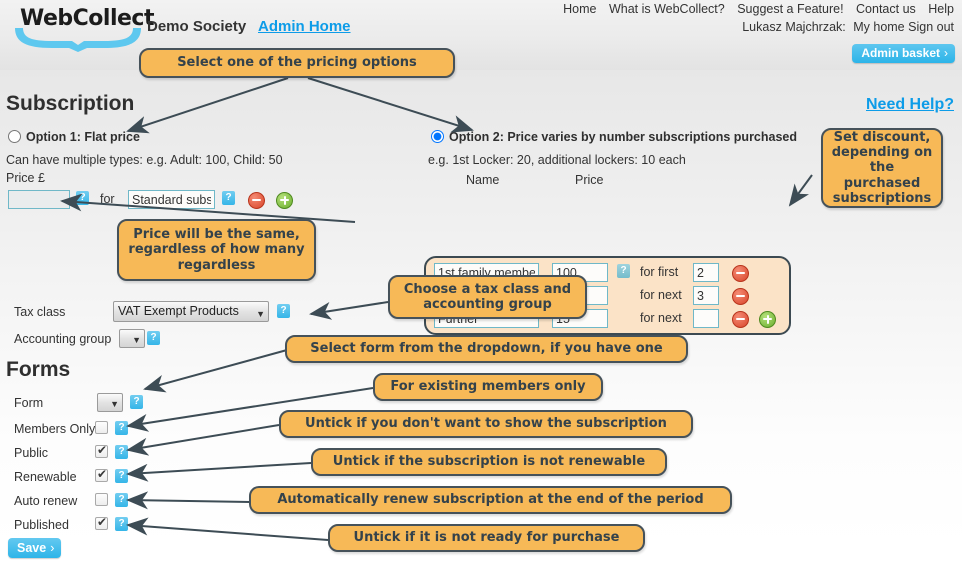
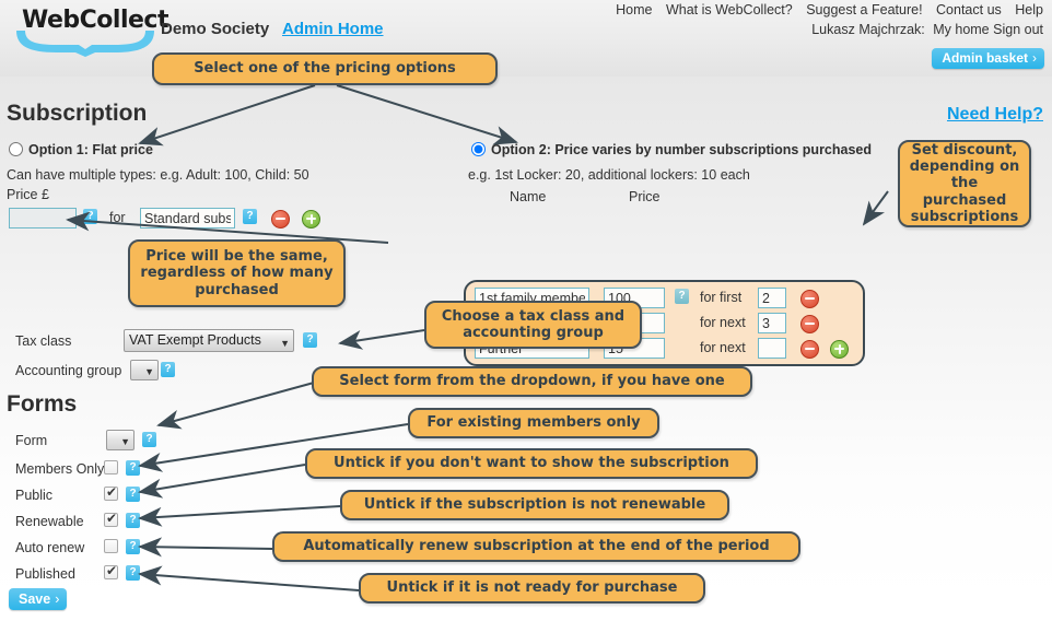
  WebCollect
  Demo Society
  Admin Home
  Home What is WebCollect? Suggest a Feature! Contact us Help
  Lukasz Majchrzak: My home Sign out
  Admin basket ›
  Subscription
  Need Help?
  Option 1: Flat price
  Can have multiple types: e.g. Adult: 100, Child: 50
  Price £
  ?
  for
  Standard subs
  ?
  Option 2: Price varies by number subscriptions purchased
  e.g. 1st Locker: 20, additional lockers: 10 each
  Name
  Price
  1st family membe
  100
  ?
  for first
  2
  for next
  3
  for next
  Tax class
  VAT Exempt Products
  ▼
  ?
  Accounting group
  ▼
  ?
  Forms
  Form
  ▼
  ?
  Members Only
  ?
  Public
  ?
  Renewable
  ?
  Auto renew
  ?
  Published
  ?
  Save ›
  Select one of the pricing options
- Price will be the same, regardless of how many regardless
+ Price will be the same, regardless of how many purchased
  Set discount, depending on the purchased subscriptions
  Choose a tax class and accounting group
  Select form from the dropdown, if you have one
  For existing members only
  Untick if you don't want to show the subscription
  Untick if the subscription is not renewable
  Automatically renew subscription at the end of the period
  Untick if it is not ready for purchase
